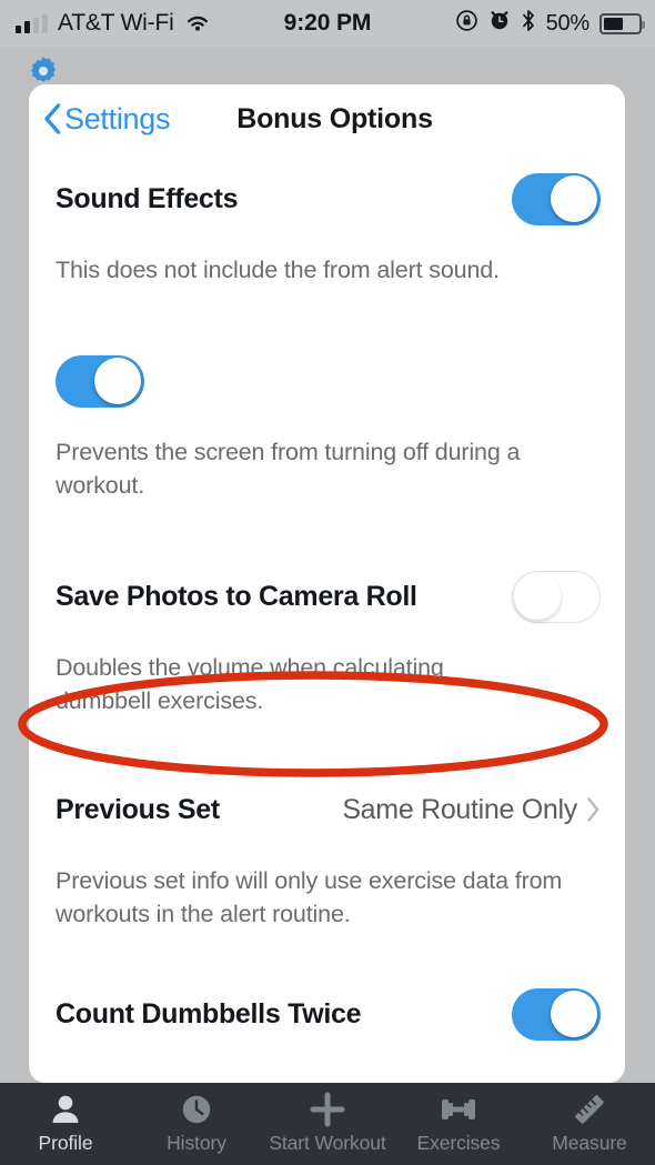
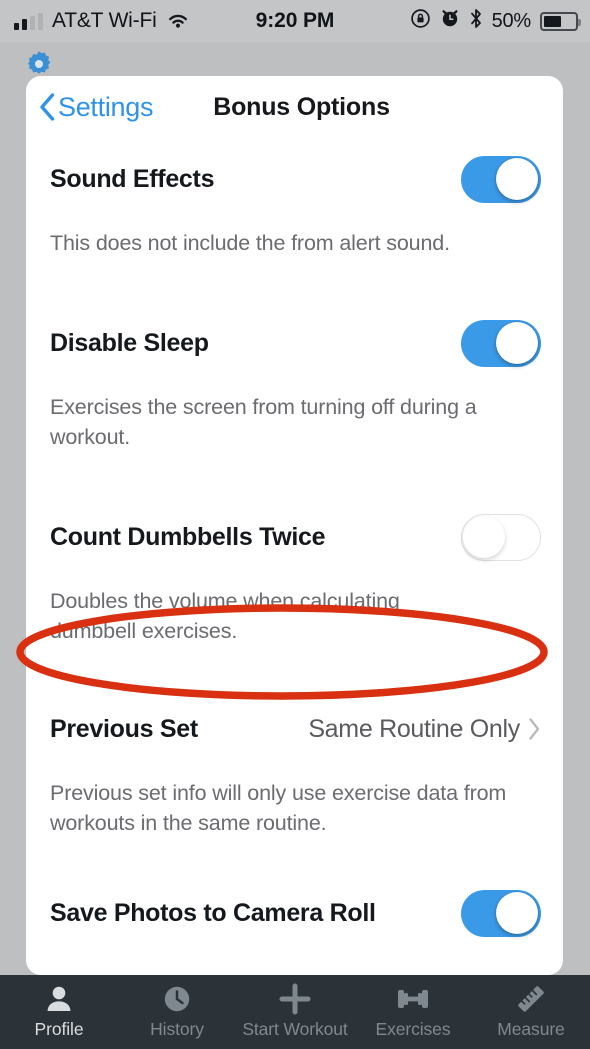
  AT&T Wi-Fi
  9:20 PM
  50%
  Settings
  Bonus Options
  Sound Effects
  This does not include the from alert sound.
+ Disable Sleep
- Prevents the screen from turning off during a workout.
+ Exercises the screen from turning off during a workout.
- Save Photos to Camera Roll
+ Count Dumbbells Twice
  Doubles the volume when calculating umbbell exercises.
  Previous Set
  Same Routine Only
- Previous set info will only use exercise data from workouts in the alert routine.
+ Previous set info will only use exercise data from workouts in the same routine.
- Count Dumbbells Twice
+ Save Photos to Camera Roll
  Profile
  History
  Start Workout
  Exercises
  Measure
